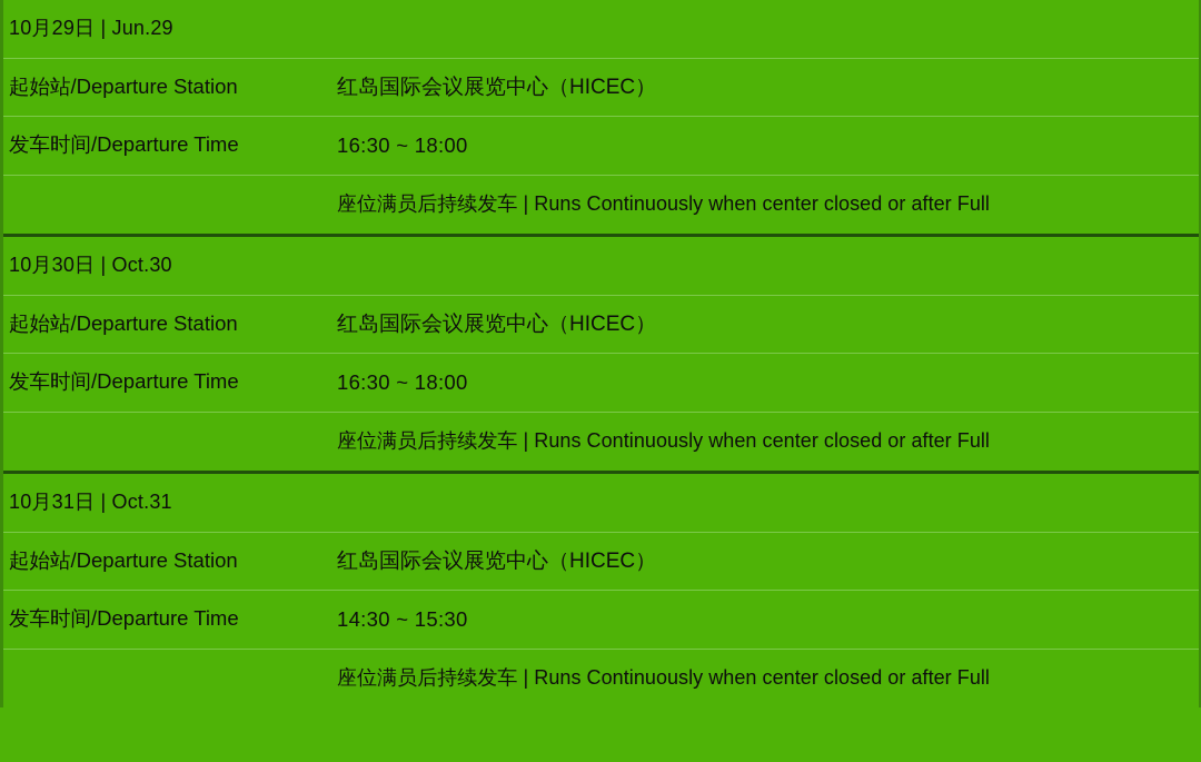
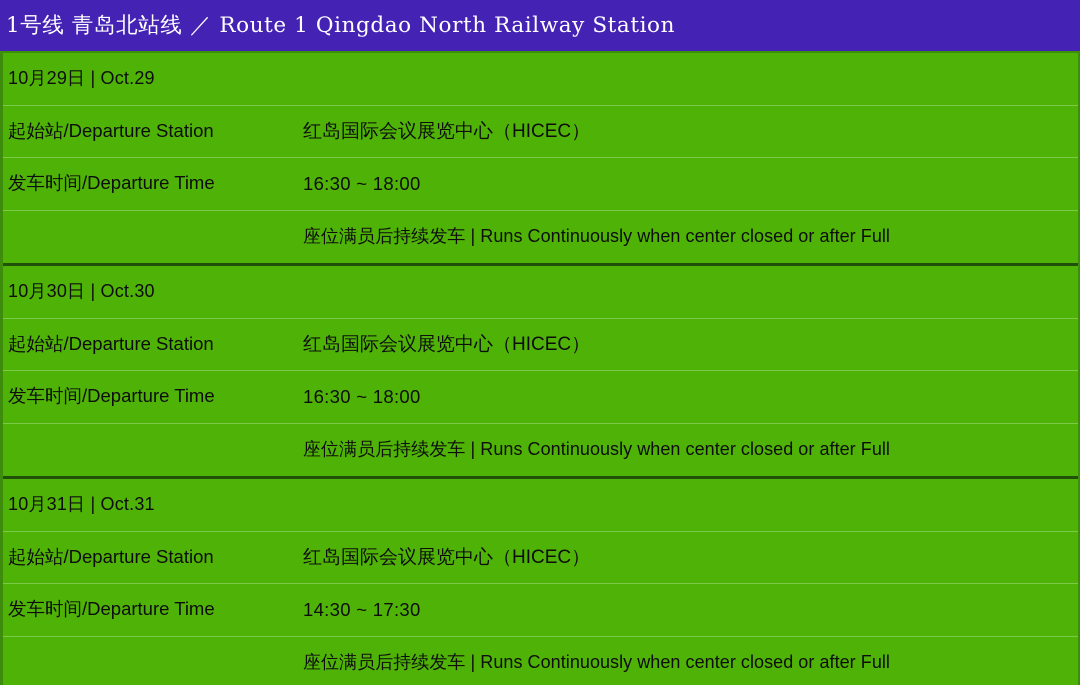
+ 1号线 青岛北站线 ／ Route 1 Qingdao North Railway Station
- 10月29日 | Jun.29
+ 10月29日 | Oct.29
  起始站/Departure Station
  红岛国际会议展览中心（HICEC）
  发车时间/Departure Time
  16:30 ~ 18:00
  座位满员后持续发车 | Runs Continuously when center closed or after Full
  10月30日 | Oct.30
  起始站/Departure Station
  红岛国际会议展览中心（HICEC）
  发车时间/Departure Time
  16:30 ~ 18:00
  座位满员后持续发车 | Runs Continuously when center closed or after Full
  10月31日 | Oct.31
  起始站/Departure Station
  红岛国际会议展览中心（HICEC）
  发车时间/Departure Time
- 14:30 ~ 15:30
+ 14:30 ~ 17:30
  座位满员后持续发车 | Runs Continuously when center closed or after Full
